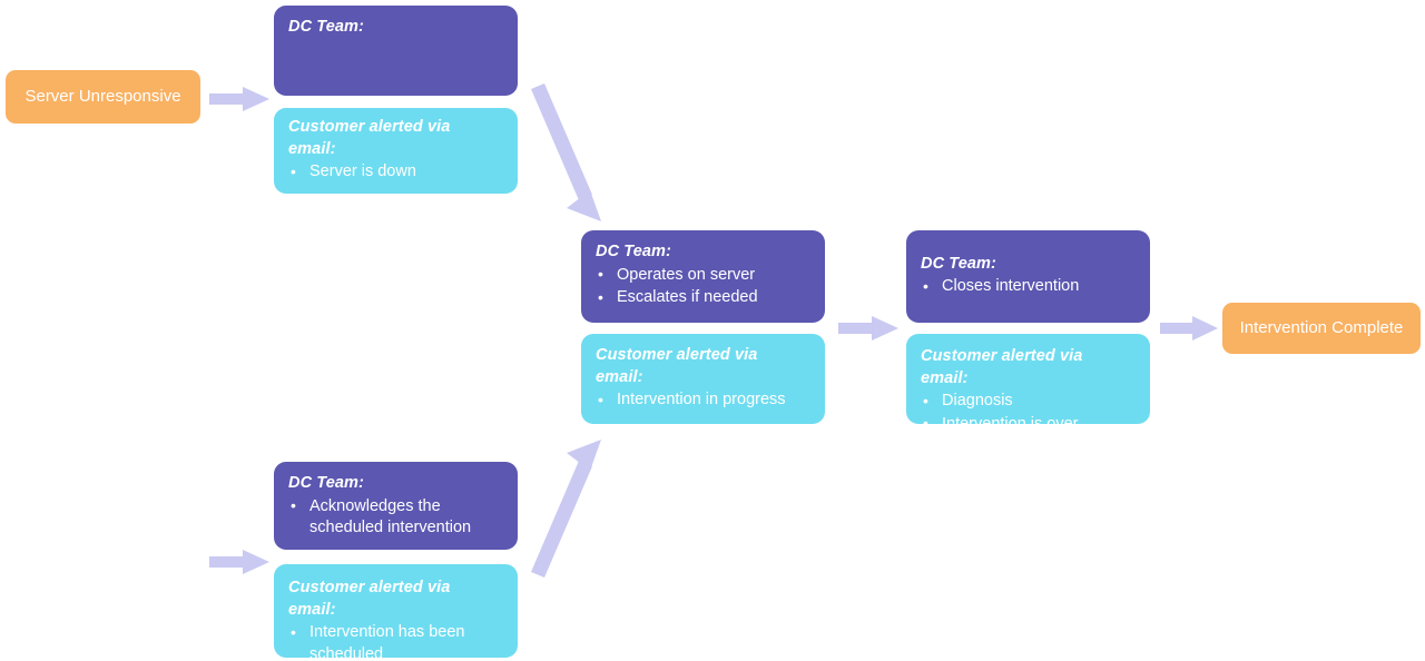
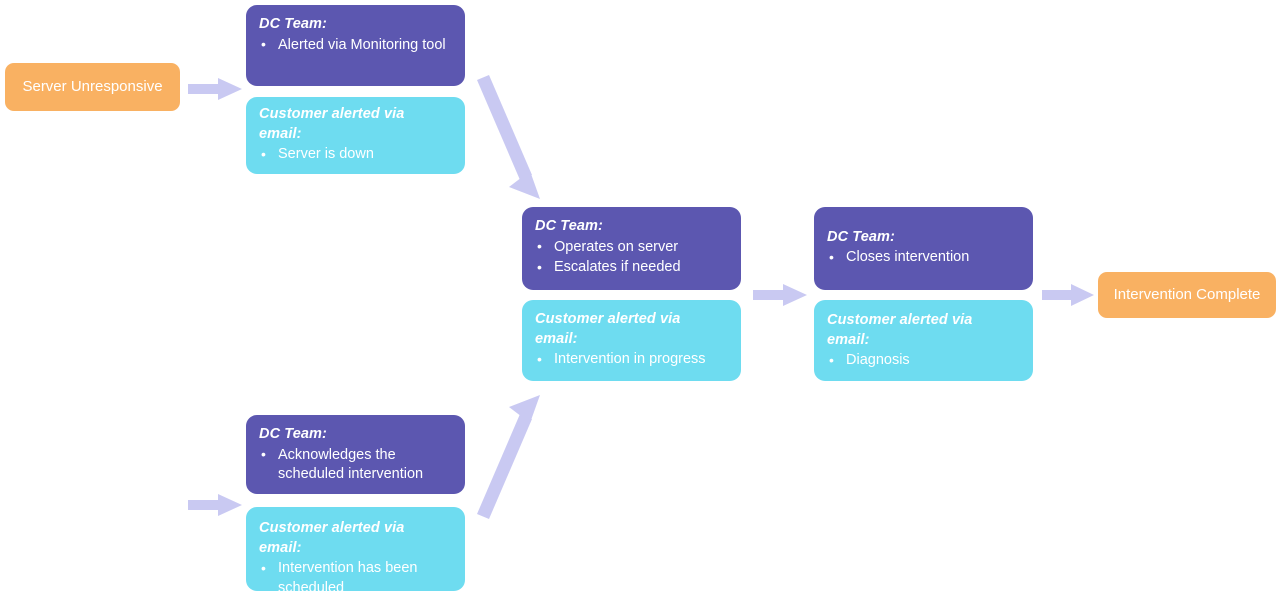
  Server Unresponsive
  DC Team:
+ Alerted via Monitoring tool
  Customer alerted via email:
  Server is down
  DC Team:
  Operates on server
  Escalates if needed
  Customer alerted via email:
  Intervention in progress
  DC Team:
  Closes intervention
  Customer alerted via email:
  Diagnosis
- Intervention is over
  Intervention Complete
  DC Team:
  Acknowledges the scheduled intervention
  Customer alerted via email:
  Intervention has been scheduled
